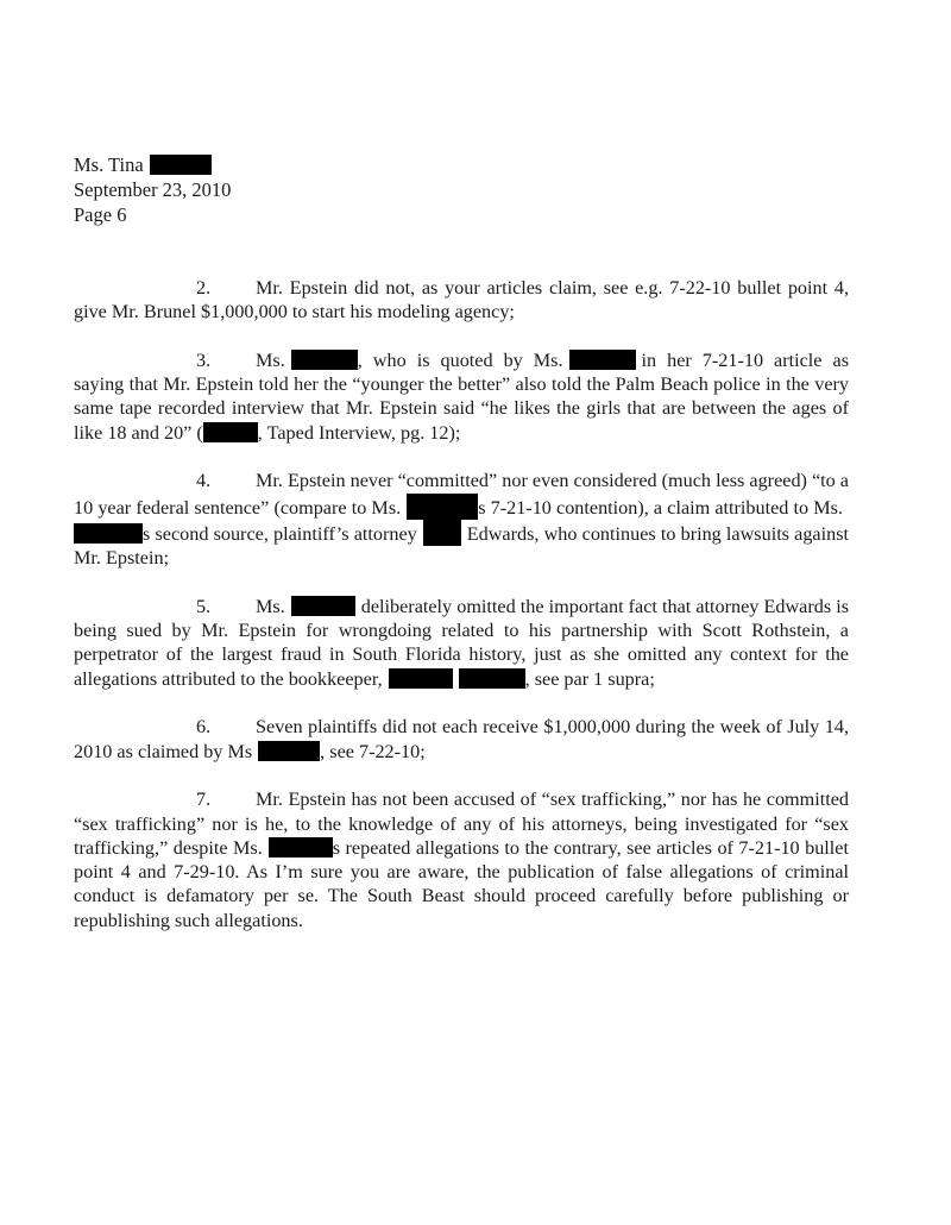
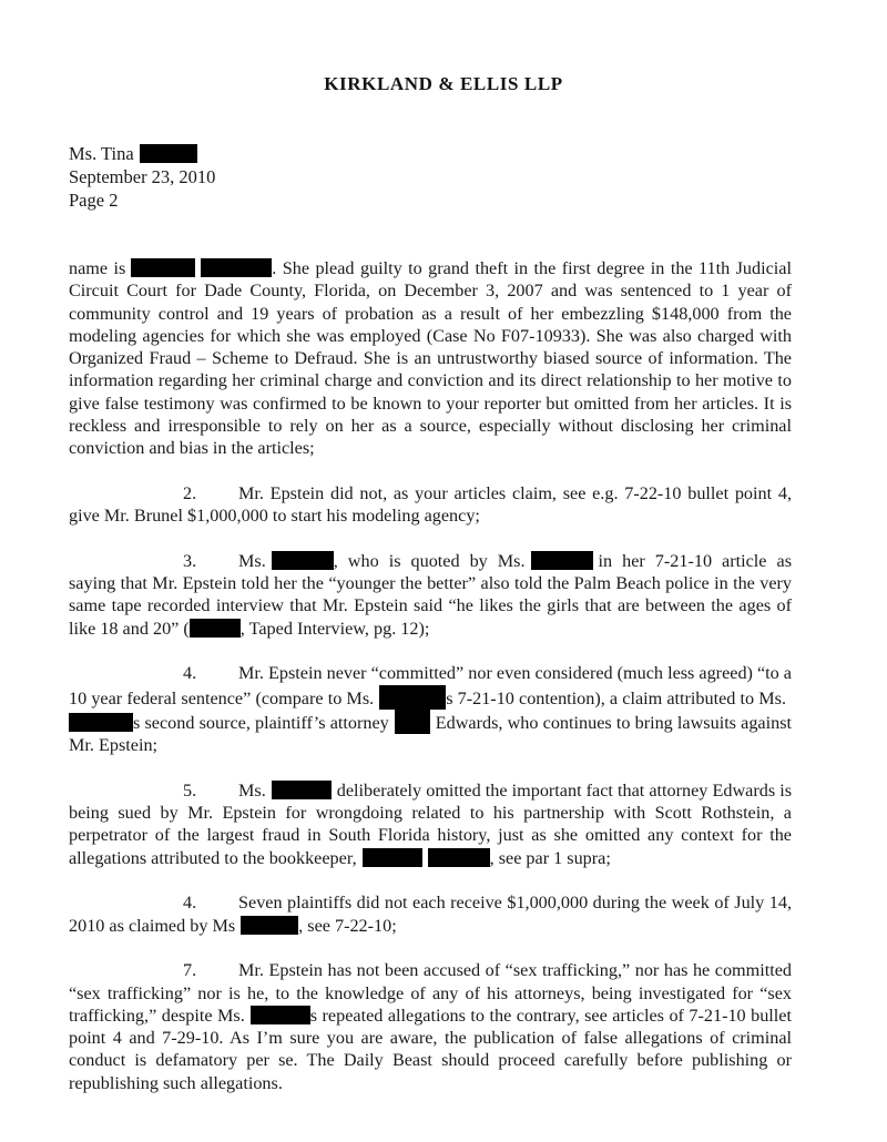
+ KIRKLAND & ELLIS LLP
  Ms. Tina
  September 23, 2010
- Page 6
+ Page 2
+ name is . She plead guilty to grand theft in the first degree in the 11th Judicial Circuit Court for Dade County, Florida, on December 3, 2007 and was sentenced to 1 year of community control and 19 years of probation as a result of her embezzling $148,000 from the modeling agencies for which she was employed (Case No F07-10933). She was also charged with Organized Fraud – Scheme to Defraud. She is an untrustworthy biased source of information. The information regarding her criminal charge and conviction and its direct relationship to her motive to give false testimony was confirmed to be known to your reporter but omitted from her articles. It is reckless and irresponsible to rely on her as a source, especially without disclosing her criminal conviction and bias in the articles;
  2. Mr. Epstein did not, as your articles claim, see e.g. 7-22-10 bullet point 4, give Mr. Brunel $1,000,000 to start his modeling agency;
  3. Ms. , who is quoted by Ms. in her 7-21-10 article as saying that Mr. Epstein told her the “younger the better” also told the Palm Beach police in the very same tape recorded interview that Mr. Epstein said “he likes the girls that are between the ages of like 18 and 20” ( , Taped Interview, pg. 12);
  4. Mr. Epstein never “committed” nor even considered (much less agreed) “to a 10 year federal sentence” (compare to Ms. s 7-21-10 contention), a claim attributed to Ms.s second source, plaintiff’s attorney Edwards, who continues to bring lawsuits against Mr. Epstein;
  5. Ms. deliberately omitted the important fact that attorney Edwards is being sued by Mr. Epstein for wrongdoing related to his partnership with Scott Rothstein, a perpetrator of the largest fraud in South Florida history, just as she omitted any context for the allegations attributed to the bookkeeper, , see par 1 supra;
- 6. Seven plaintiffs did not each receive $1,000,000 during the week of July 14, 2010 as claimed by Ms , see 7-22-10;
+ 4. Seven plaintiffs did not each receive $1,000,000 during the week of July 14, 2010 as claimed by Ms , see 7-22-10;
- 7. Mr. Epstein has not been accused of “sex trafficking,” nor has he committed “sex trafficking” nor is he, to the knowledge of any of his attorneys, being investigated for “sex trafficking,” despite Ms. s repeated allegations to the contrary, see articles of 7-21-10 bullet point 4 and 7-29-10. As I’m sure you are aware, the publication of false allegations of criminal conduct is defamatory per se. The South Beast should proceed carefully before publishing or republishing such allegations.
+ 7. Mr. Epstein has not been accused of “sex trafficking,” nor has he committed “sex trafficking” nor is he, to the knowledge of any of his attorneys, being investigated for “sex trafficking,” despite Ms. s repeated allegations to the contrary, see articles of 7-21-10 bullet point 4 and 7-29-10. As I’m sure you are aware, the publication of false allegations of criminal conduct is defamatory per se. The Daily Beast should proceed carefully before publishing or republishing such allegations.
